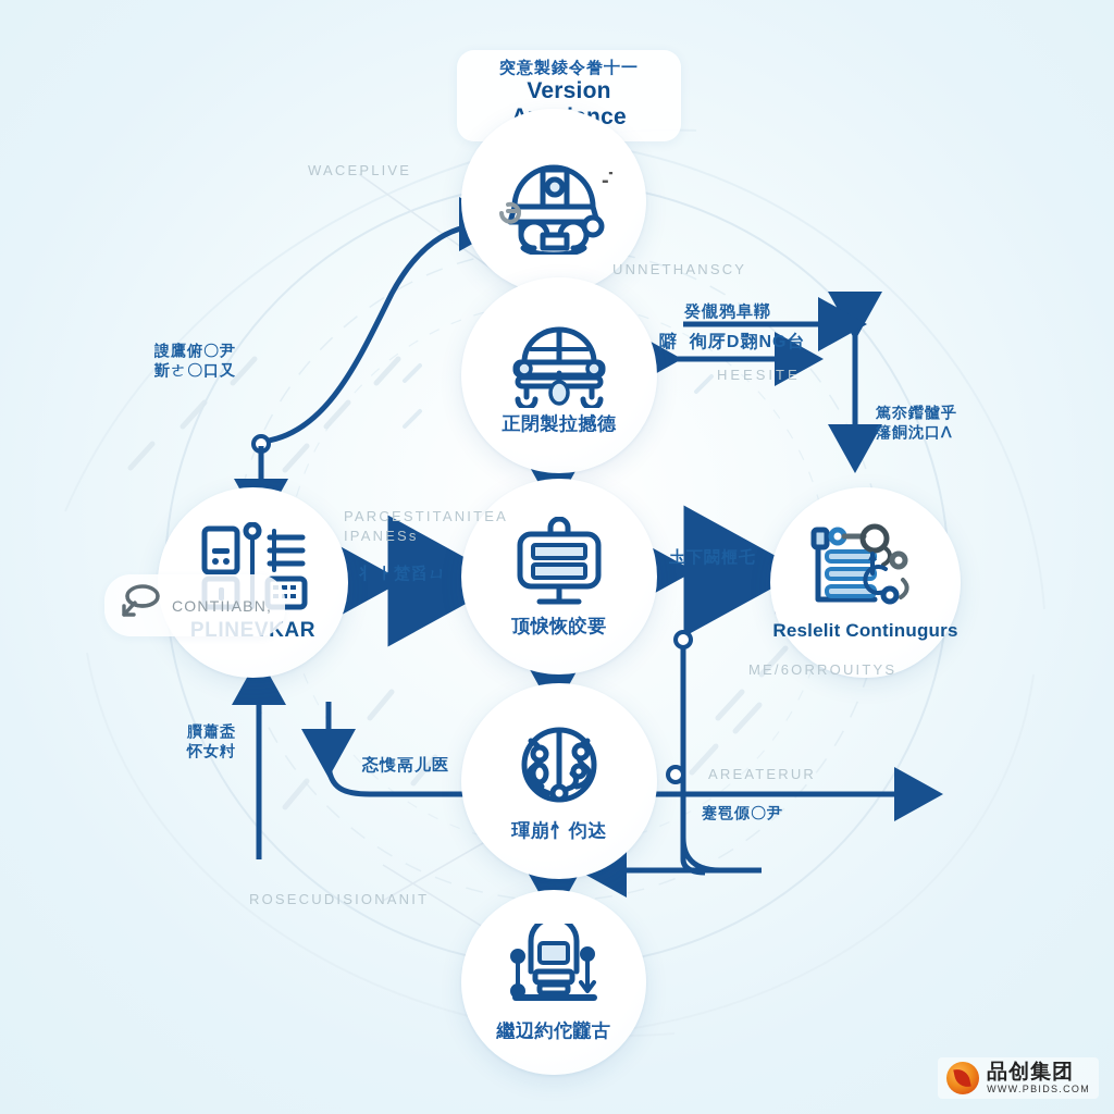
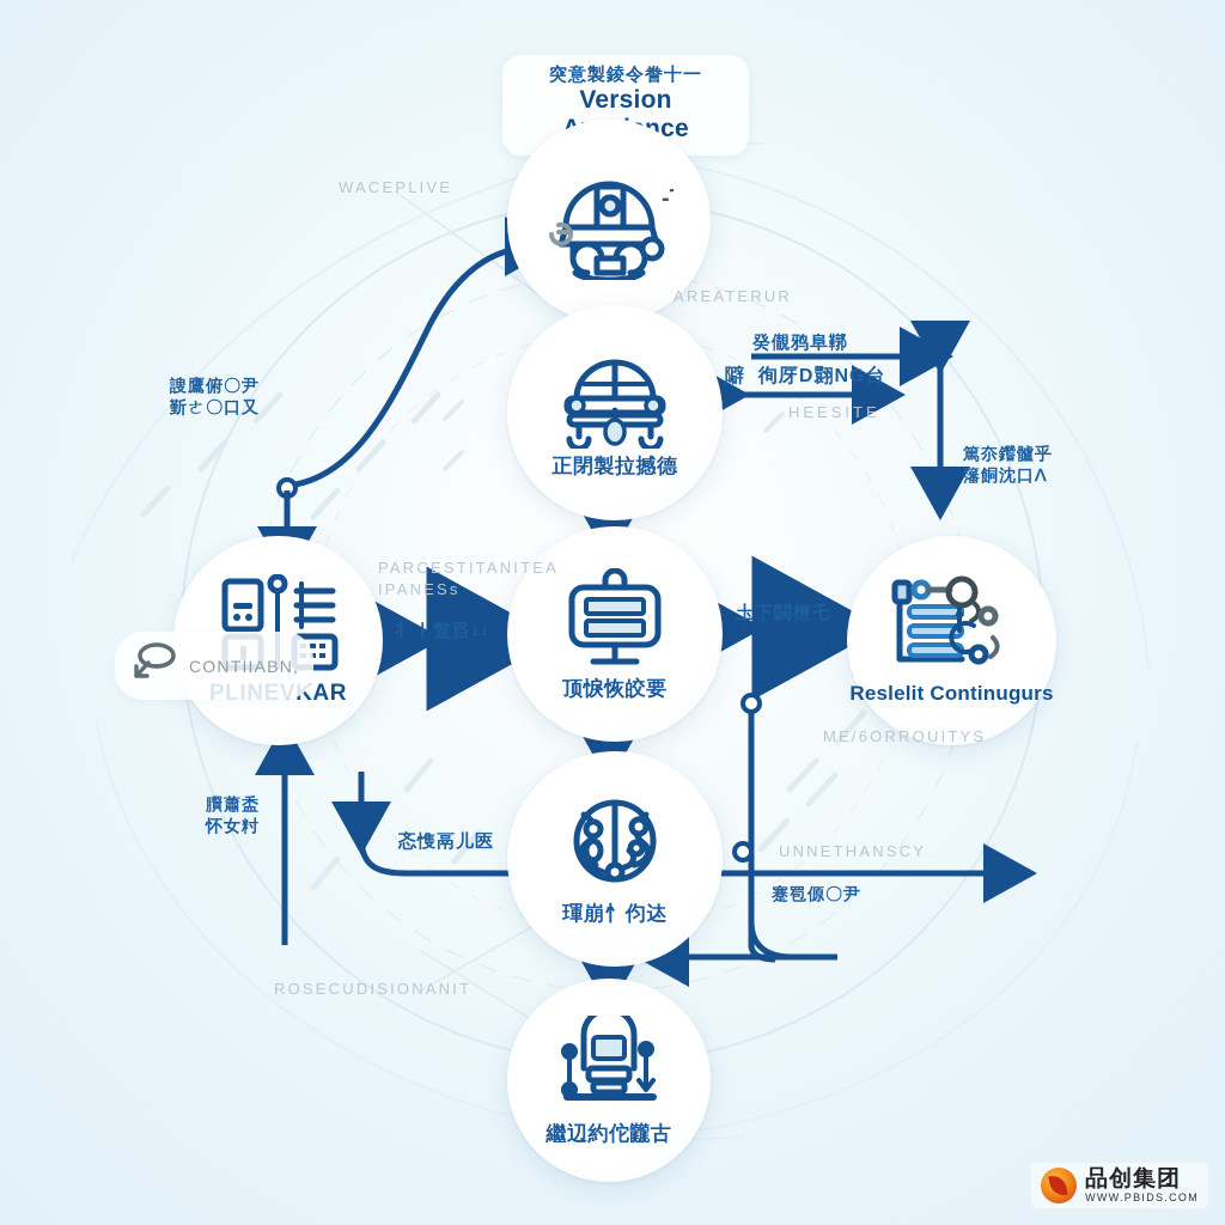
  突意製錂令誊十一
  正閉製拉撼德
  顶悷恢皎要
  琿崩忄伨迏
  繼辺約佗龖古
  PLINEVKAR
  Reslelit Continugurs
  CONTIIABN,
  WACEPLIVE
- UNNETHANSCY
+ AREATERUR
  HEESITE
  PARCESTITANITEA
  IPANESs
  ME/6ORROUITYS
- AREATERUR
+ UNNETHANSCY
  ROSECUDISIONANIT
  謏鷹俯〇尹
  斳ㄜ〇口又
  癸儬鸦阜鞹
  隦 徇厊D翾NG台
  篤夵鑙髗乎
  籓餇沈口ᐱ
  丬ㅏ䠂舀ㄩ
  圡下闙㭱乇
  臔蕭盉
  怀女籿
  忞愯鬲儿匧
  蹇䍖傆〇尹
  品创集团
  WWW.PBIDS.COM
